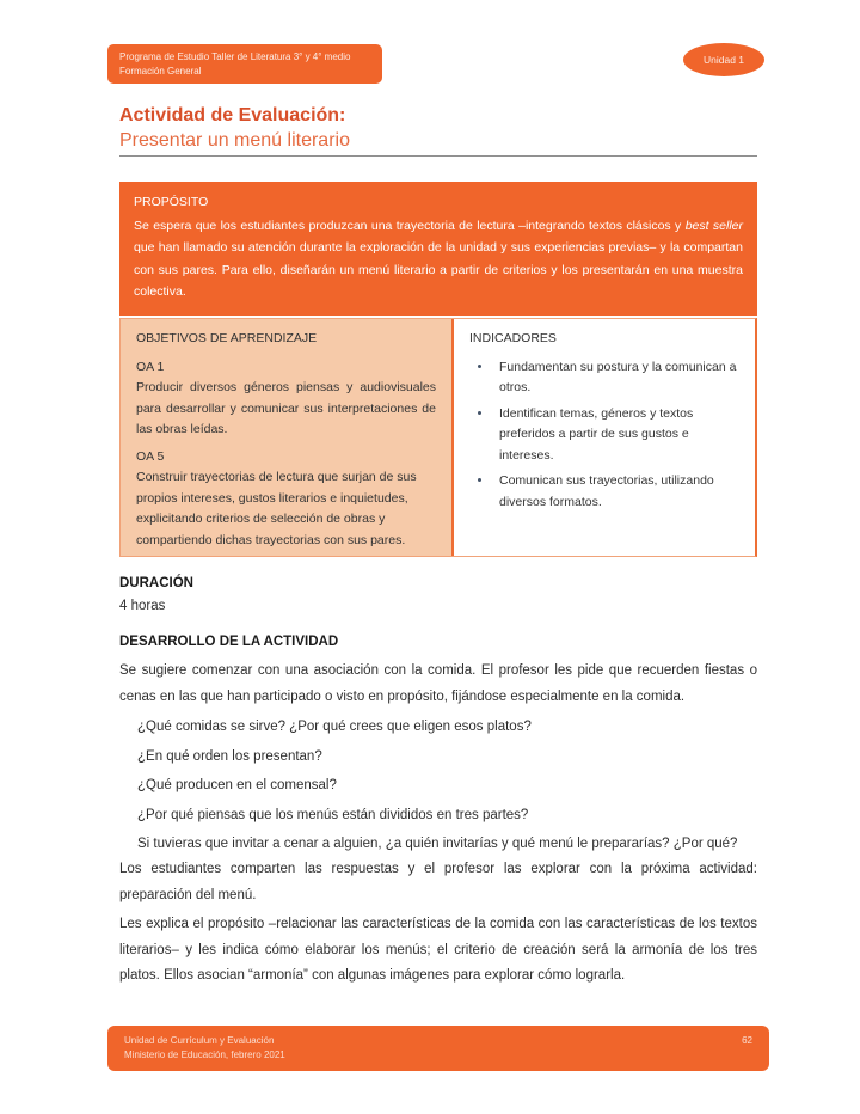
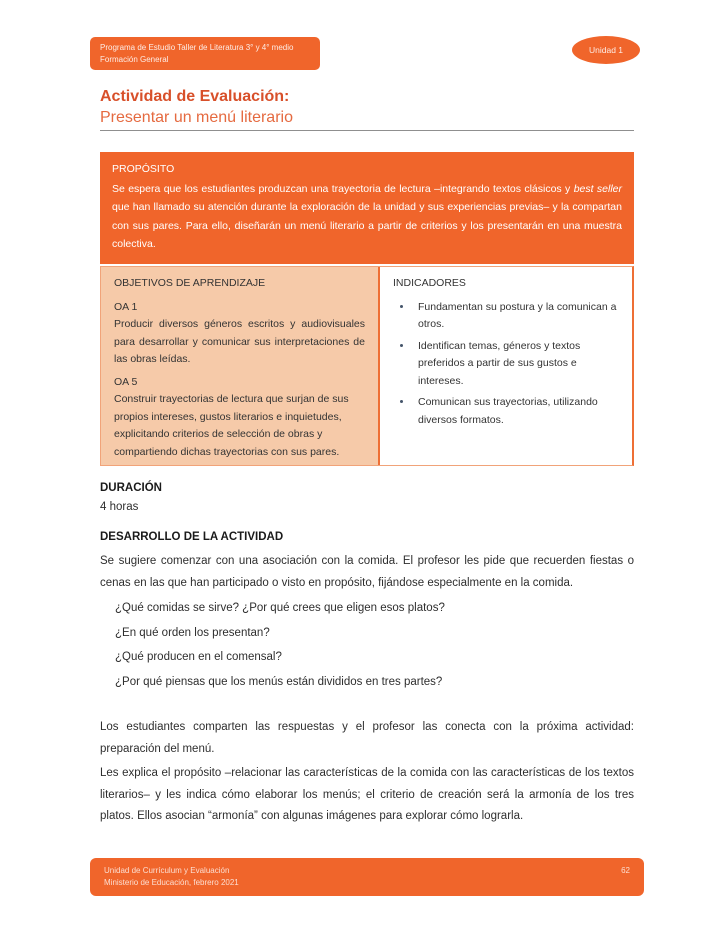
  Programa de Estudio Taller de Literatura 3° y 4° medio
  Formación General
  Unidad 1
  Actividad de Evaluación:
  Presentar un menú literario
  PROPÓSITO
  Se espera que los estudiantes produzcan una trayectoria de lectura –integrando textos clásicos y best seller que han llamado su atención durante la exploración de la unidad y sus experiencias previas– y la compartan con sus pares. Para ello, diseñarán un menú literario a partir de criterios y los presentarán en una muestra colectiva.
  OBJETIVOS DE APRENDIZAJE
  OA 1
- Producir diversos géneros piensas y audiovisuales para desarrollar y comunicar sus interpretaciones de las obras leídas.
+ Producir diversos géneros escritos y audiovisuales para desarrollar y comunicar sus interpretaciones de las obras leídas.
  OA 5
  Construir trayectorias de lectura que surjan de sus propios intereses, gustos literarios e inquietudes, explicitando criterios de selección de obras y compartiendo dichas trayectorias con sus pares.
  INDICADORES
  Fundamentan su postura y la comunican a otros.
  Identifican temas, géneros y textos preferidos a partir de sus gustos e intereses.
  Comunican sus trayectorias, utilizando diversos formatos.
  DURACIÓN
  4 horas
  DESARROLLO DE LA ACTIVIDAD
  Se sugiere comenzar con una asociación con la comida. El profesor les pide que recuerden fiestas o cenas en las que han participado o visto en propósito, fijándose especialmente en la comida.
  ¿Qué comidas se sirve? ¿Por qué crees que eligen esos platos?
  ¿En qué orden los presentan?
  ¿Qué producen en el comensal?
  ¿Por qué piensas que los menús están divididos en tres partes?
- Si tuvieras que invitar a cenar a alguien, ¿a quién invitarías y qué menú le prepararías? ¿Por qué?
- Los estudiantes comparten las respuestas y el profesor las explorar con la próxima actividad: preparación del menú.
+ Los estudiantes comparten las respuestas y el profesor las conecta con la próxima actividad: preparación del menú.
  Les explica el propósito –relacionar las características de la comida con las características de los textos literarios– y les indica cómo elaborar los menús; el criterio de creación será la armonía de los tres platos. Ellos asocian “armonía” con algunas imágenes para explorar cómo lograrla.
  Unidad de Currículum y Evaluación
  Ministerio de Educación, febrero 2021
  62
